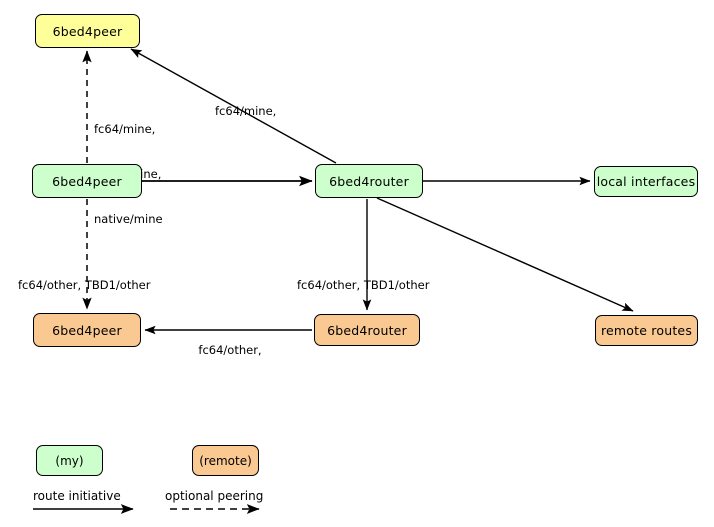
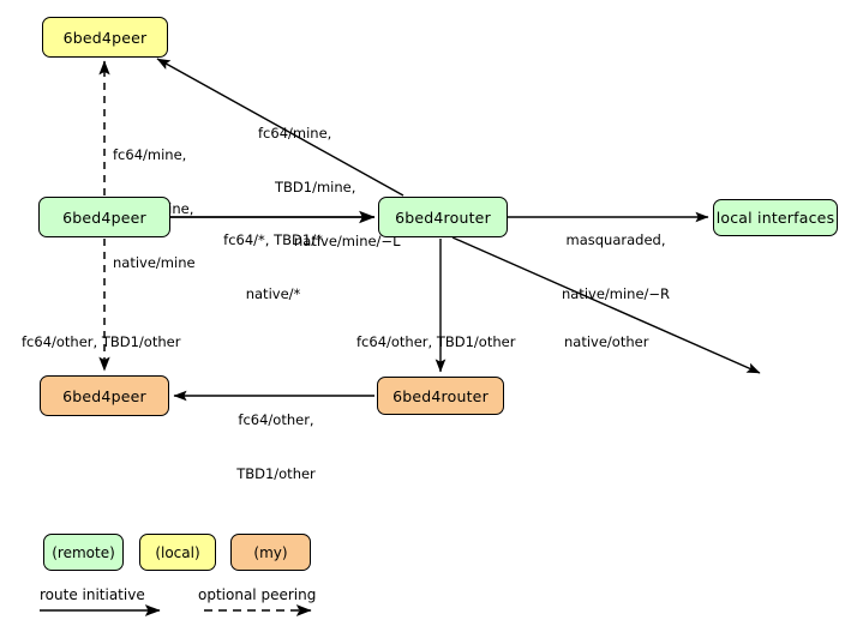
  6bed4peer
  6bed4peer
  6bed4router
  local interfaces
  6bed4peer
  6bed4router
- remote routes
  fc64/mine,
  native/mine
  fc64/mine,
+ TBD1/mine,
+ native/mine/−L
+ fc64/*, TBD1/*
+ native/*
+ masquaraded,
+ native/mine/−R
  fc64/other, TBD1/other
  fc64/other, TBD1/other
+ native/other
  fc64/other,
+ TBD1/other
- (my)
+ (remote)
+ (local)
- (remote)
+ (my)
  route initiative
  optional peering
